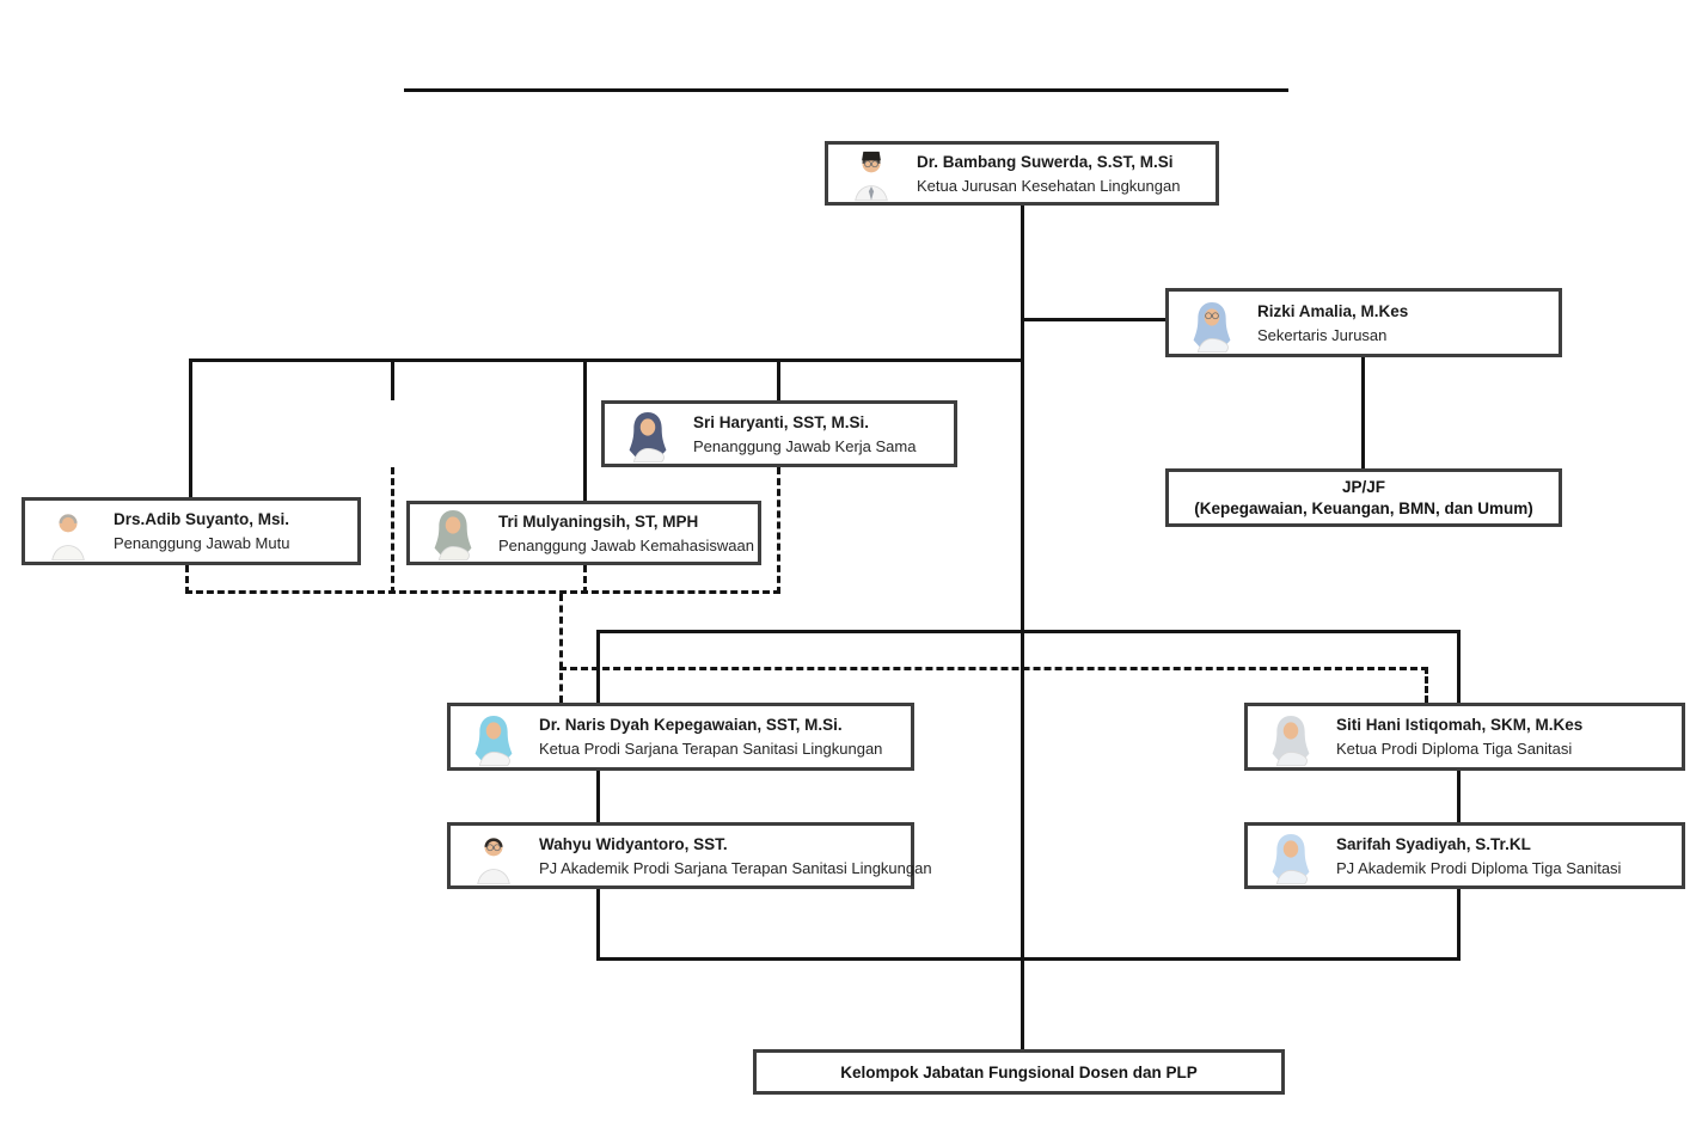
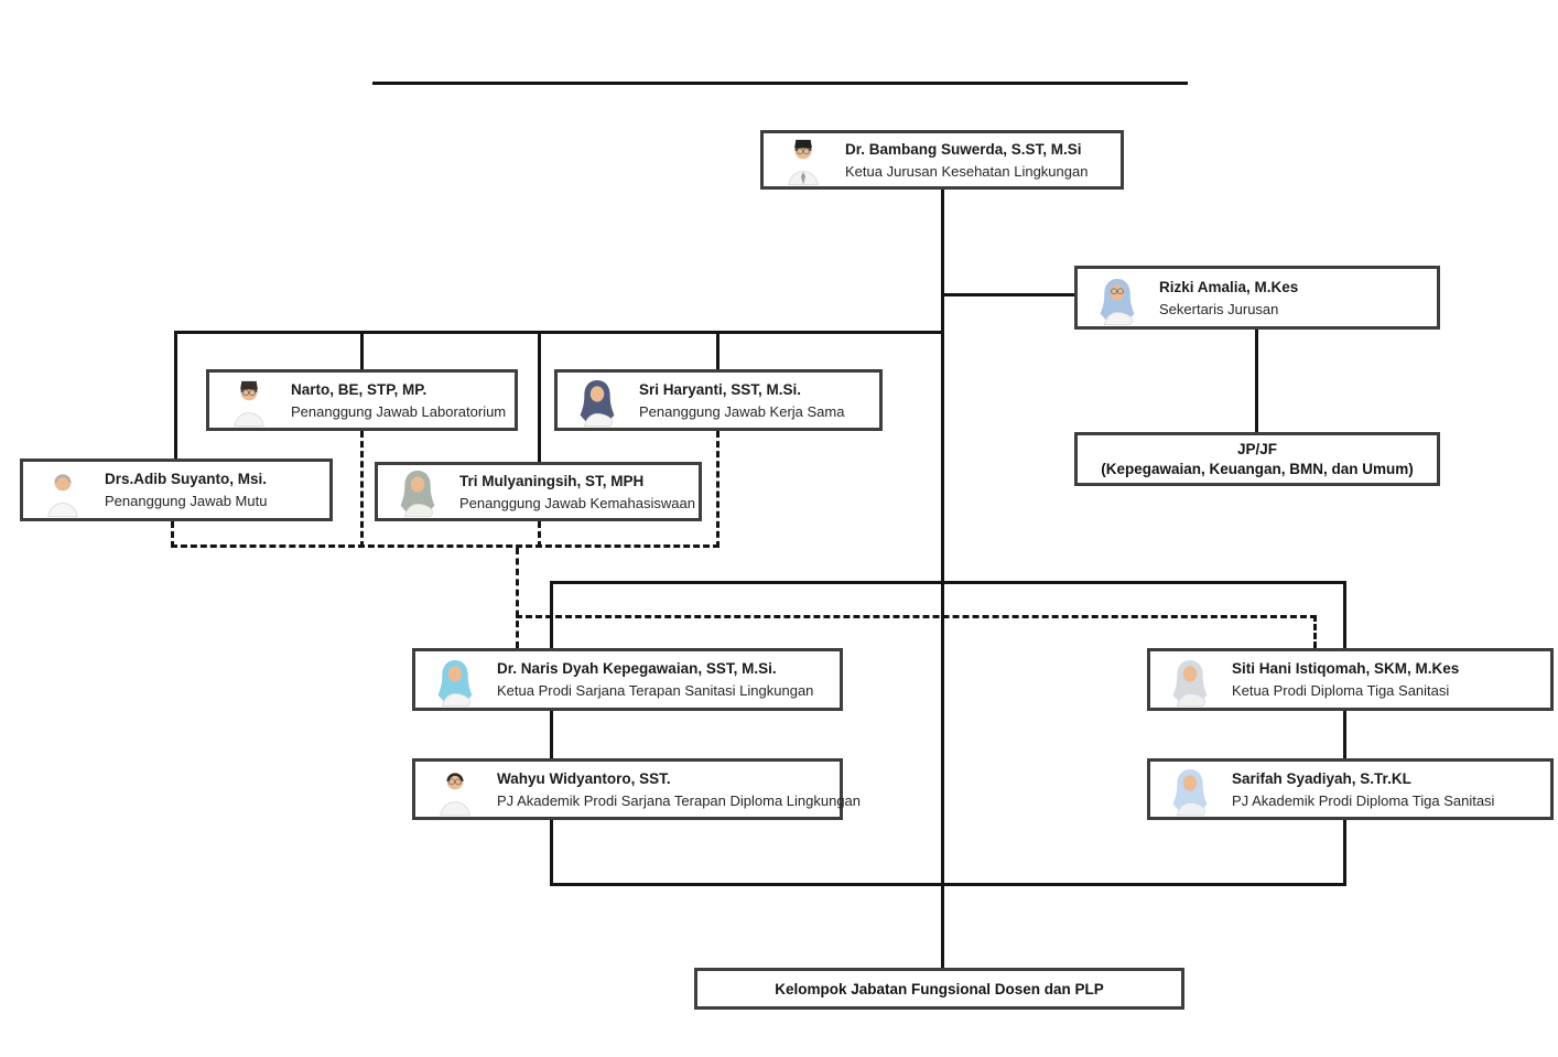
  Dr. Bambang Suwerda, S.ST, M.Si
  Ketua Jurusan Kesehatan Lingkungan
  Rizki Amalia, M.Kes
  Sekertaris Jurusan
  JP/JF
  (Kepegawaian, Keuangan, BMN, dan Umum)
+ Narto, BE, STP, MP.
+ Penanggung Jawab Laboratorium
  Sri Haryanti, SST, M.Si.
  Penanggung Jawab Kerja Sama
  Drs.Adib Suyanto, Msi.
  Penanggung Jawab Mutu
  Tri Mulyaningsih, ST, MPH
  Penanggung Jawab Kemahasiswaan
  Dr. Naris Dyah Kepegawaian, SST, M.Si.
  Ketua Prodi Sarjana Terapan Sanitasi Lingkungan
  Siti Hani Istiqomah, SKM, M.Kes
  Ketua Prodi Diploma Tiga Sanitasi
  Wahyu Widyantoro, SST.
- PJ Akademik Prodi Sarjana Terapan Sanitasi Lingkungan
+ PJ Akademik Prodi Sarjana Terapan Diploma Lingkungan
  Sarifah Syadiyah, S.Tr.KL
  PJ Akademik Prodi Diploma Tiga Sanitasi
  Kelompok Jabatan Fungsional Dosen dan PLP
